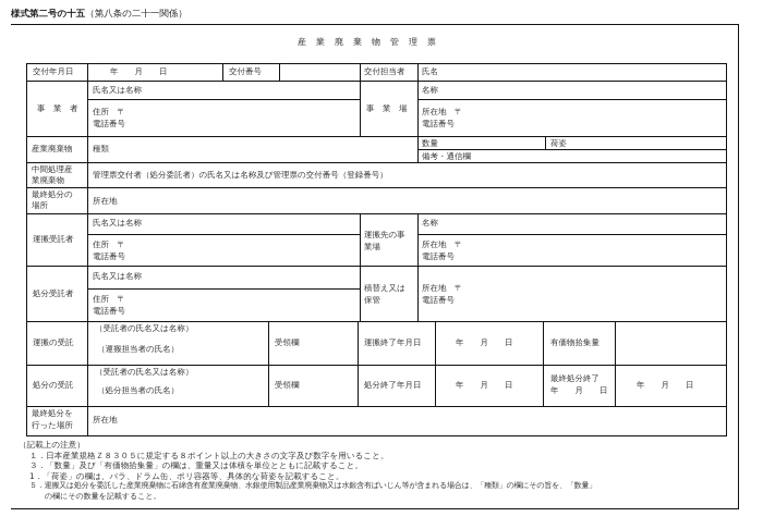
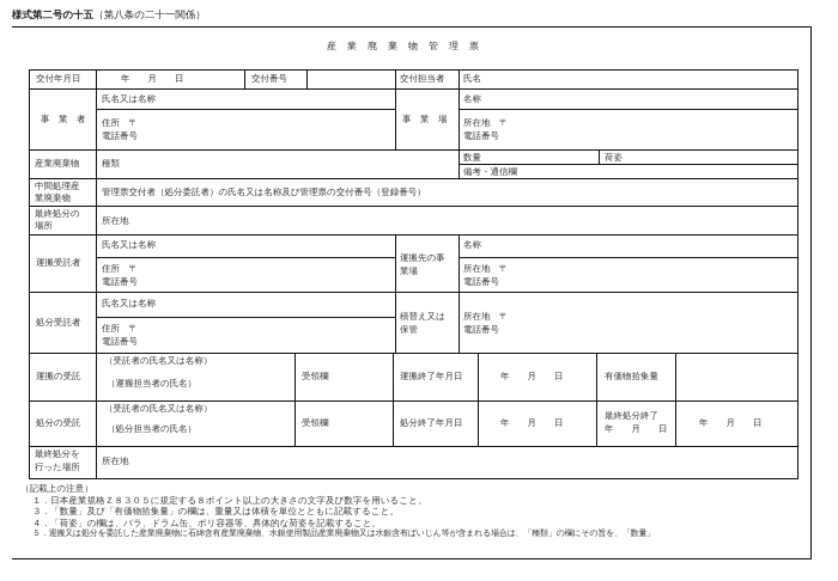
  様式第二号の十五（第八条の二十一関係）
  産業廃棄物管理票
  交付年月日
  年 月 日
  交付番号
  交付担当者
  氏名
  事 業 者
  氏名又は名称
  住所 〒
  電話番号
  事 業 場
  名称
  所在地 〒
  電話番号
  産業廃棄物
  種類
  数量
  荷姿
  備考・通信欄
  中間処理産
  業廃棄物
  管理票交付者（処分委託者）の氏名又は名称及び管理票の交付番号（登録番号）
  最終処分の
  場所
  所在地
  運搬受託者
  氏名又は名称
  住所 〒
  電話番号
  運搬先の事
  業場
  名称
  所在地 〒
  電話番号
  処分受託者
  氏名又は名称
  住所 〒
  電話番号
  積替え又は
  保管
  所在地 〒
  電話番号
  運搬の受託
  （受託者の氏名又は名称）
  （運搬担当者の氏名）
  受領欄
  運搬終了年月日
  年 月 日
  有価物拾集量
  処分の受託
  （受託者の氏名又は名称）
  （処分担当者の氏名）
  受領欄
  処分終了年月日
  年 月 日
  最終処分終了
  年 月 日
  年 月 日
  最終処分を
  行った場所
  所在地
  （記載上の注意）
  １．日本産業規格Ｚ８３０５に規定する８ポイント以上の大きさの文字及び数字を用いること。
  ３．「数量」及び「有価物拾集量」の欄は、重量又は体積を単位とともに記載すること。
- 1．「荷姿」の欄は、バラ、ドラム缶、ポリ容器等、具体的な荷姿を記載すること。
+ ４．「荷姿」の欄は、バラ、ドラム缶、ポリ容器等、具体的な荷姿を記載すること。
  ５．運搬又は処分を委託した産業廃棄物に石綿含有産業廃棄物、水銀使用製品産業廃棄物又は水銀含有ばいじん等が含まれる場合は、「種類」の欄にその旨を、「数量」
- の欄にその数量を記載すること。
